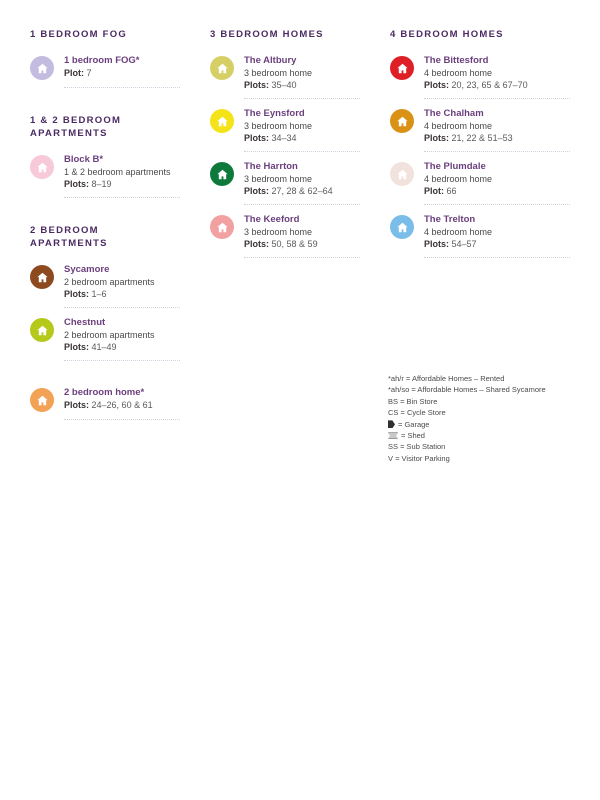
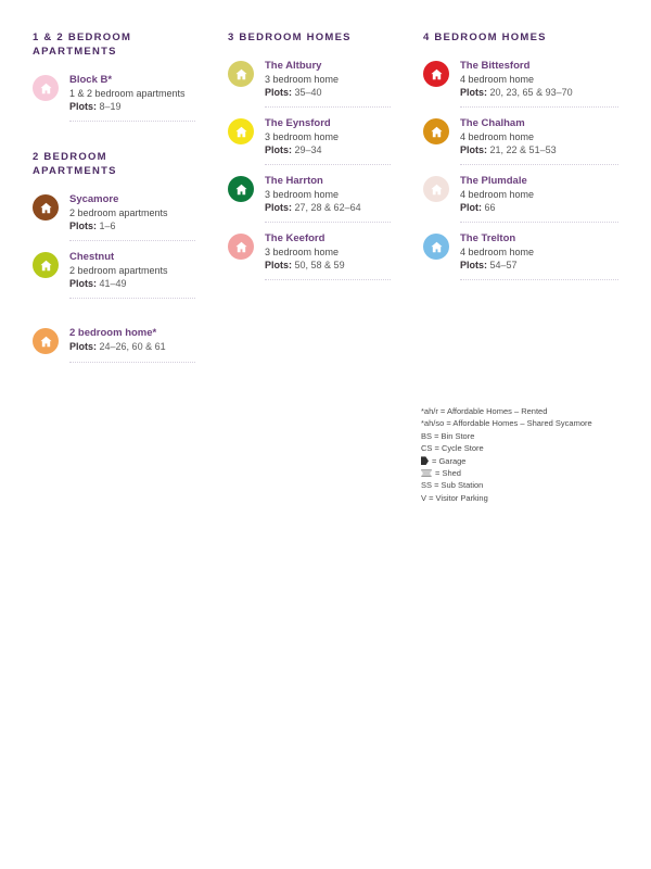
- 1 BEDROOM FOG
- 1 bedroom FOG*
- Plot: 7
  1 & 2 BEDROOM APARTMENTS
  Block B*
  1 & 2 bedroom apartments
  Plots: 8–19
  2 BEDROOM APARTMENTS
  Sycamore
  2 bedroom apartments
  Plots: 1–6
  Chestnut
  2 bedroom apartments
  Plots: 41–49
  2 bedroom home*
  Plots: 24–26, 60 & 61
  3 BEDROOM HOMES
  The Altbury
  3 bedroom home
  Plots: 35–40
  The Eynsford
  3 bedroom home
- Plots: 34–34
+ Plots: 29–34
  The Harrton
  3 bedroom home
  Plots: 27, 28 & 62–64
  The Keeford
  3 bedroom home
  Plots: 50, 58 & 59
  4 BEDROOM HOMES
  The Bittesford
  4 bedroom home
- Plots: 20, 23, 65 & 67–70
+ Plots: 20, 23, 65 & 93–70
  The Chalham
  4 bedroom home
  Plots: 21, 22 & 51–53
  The Plumdale
  4 bedroom home
  Plot: 66
  The Trelton
  4 bedroom home
  Plots: 54–57
  *ah/r = Affordable Homes – Rented
  *ah/so = Affordable Homes – Shared Sycamore
  BS = Bin Store
  CS = Cycle Store
  = Garage
  = Shed
  SS = Sub Station
  V = Visitor Parking
